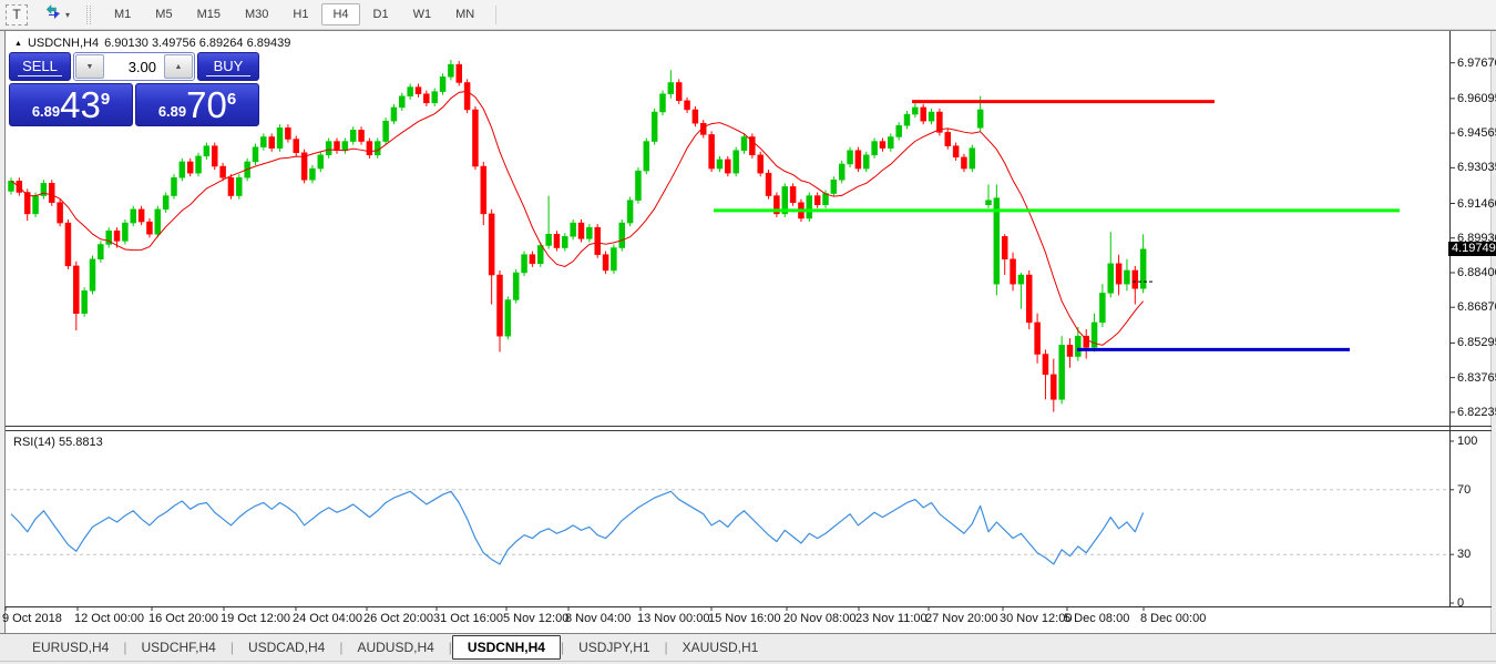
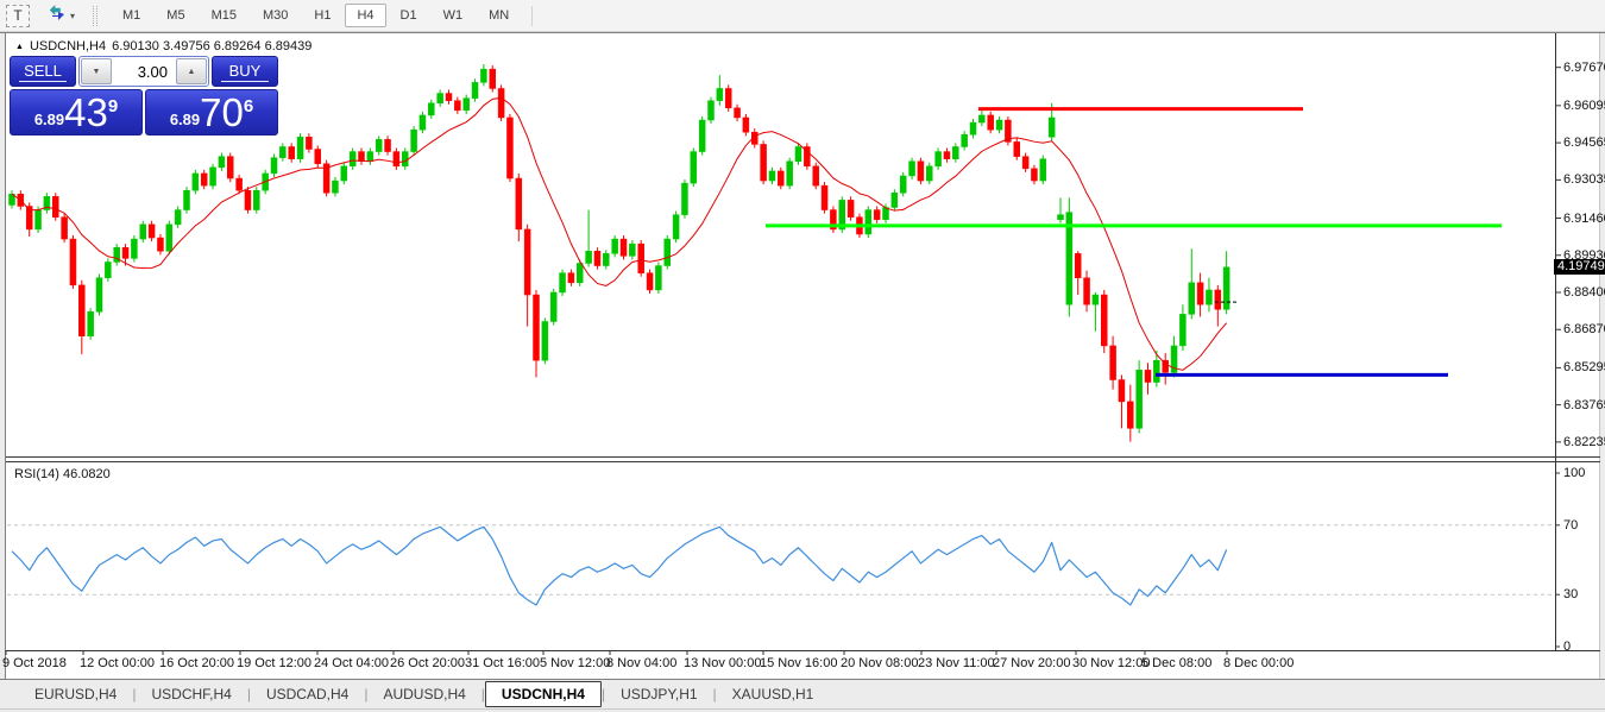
  T
  ▾
  M1
  M5
  M15
  M30
  H1
  H4
  D1
  W1
  MN
  USDCNH,H4
  6.90130 3.49756 6.89264 6.89439
  SELL
  3.00
  BUY
  6.89
  43
  9
  6.89
  70
  6
  6.9767
  6.9609
  6.9456
  6.9303
  6.9146
  6.8993
  6.8840
  6.8687
  6.8529
  6.8376
  6.8223
  100
  70
  30
  0
  9 Oct 2018
  12 Oct 00:00
  16 Oct 20:00
  19 Oct 12:00
  24 Oct 04:00
  26 Oct 20:00
  31 Oct 16:00
  5 Nov 12:00
  8 Nov 04:00
  13 Nov 00:00
  15 Nov 16:00
  20 Nov 08:00
  23 Nov 11:00
  27 Nov 20:00
  30 Nov 12:00
  5 Dec 08:00
  8 Dec 00:00
  4.19749
- RSI(14) 55.8813
+ RSI(14) 46.0820
  EURUSD,H4
  |
  USDCHF,H4
  |
  USDCAD,H4
  |
  AUDUSD,H4
  |
  USDCNH,H4
  |
  USDJPY,H1
  |
  XAUUSD,H1
